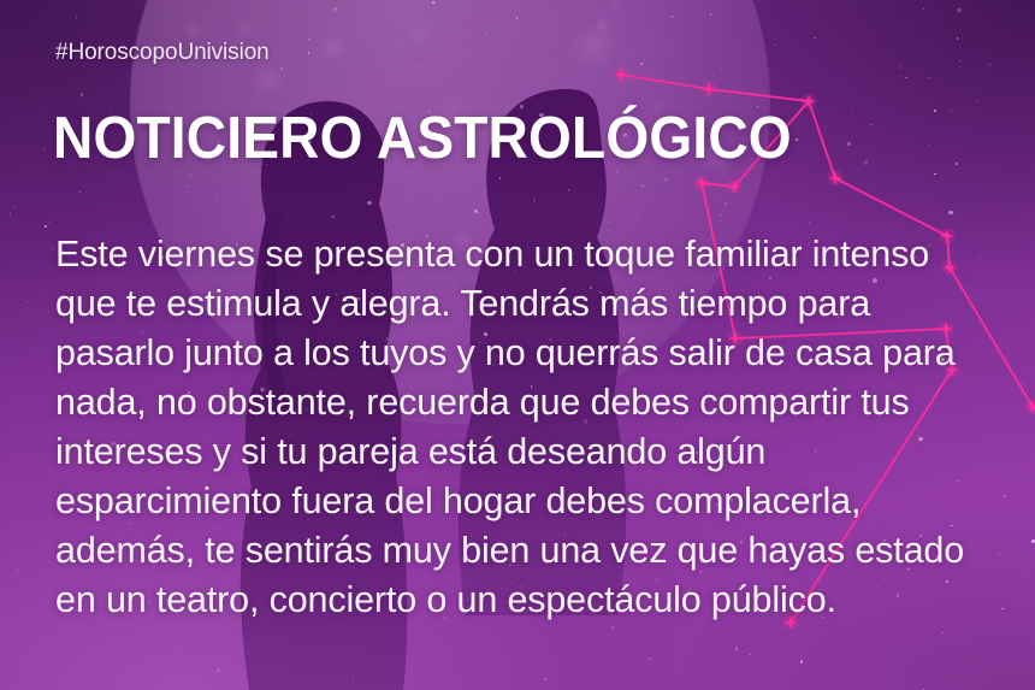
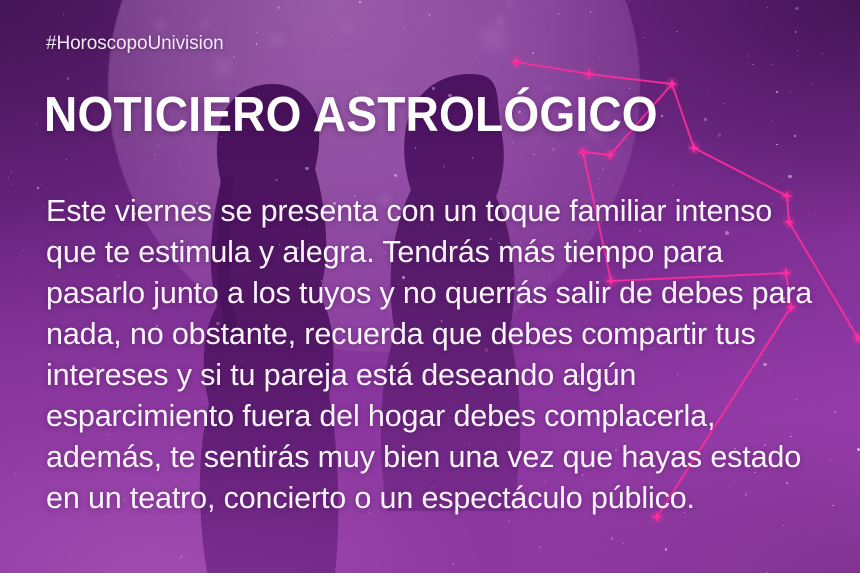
  #HoroscopoUnivision
  NOTICIERO ASTROLÓGICO
- Este viernes se presenta con un toque familiar intenso que te estimula y alegra. Tendrás más tiempo para pasarlo junto a los tuyos y no querrás salir de casa para nada, no obstante, recuerda que debes compartir tus intereses y si tu pareja está deseando algún esparcimiento fuera del hogar debes complacerla, además, te sentirás muy bien una vez que hayas estado en un teatro, concierto o un espectáculo público.
+ Este viernes se presenta con un toque familiar intenso que te estimula y alegra. Tendrás más tiempo para pasarlo junto a los tuyos y no querrás salir de debes para nada, no obstante, recuerda que debes compartir tus intereses y si tu pareja está deseando algún esparcimiento fuera del hogar debes complacerla, además, te sentirás muy bien una vez que hayas estado en un teatro, concierto o un espectáculo público.
